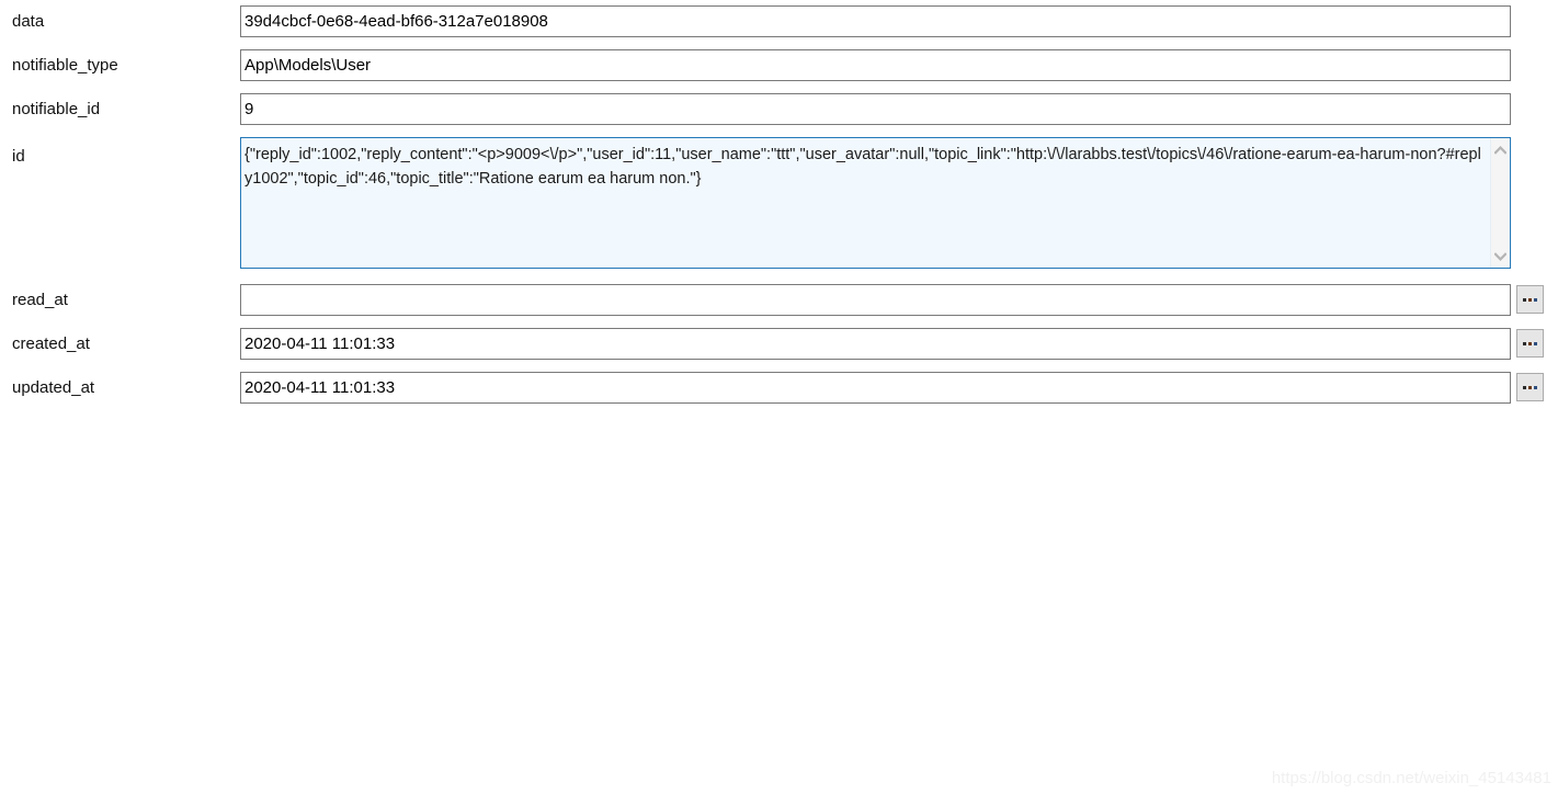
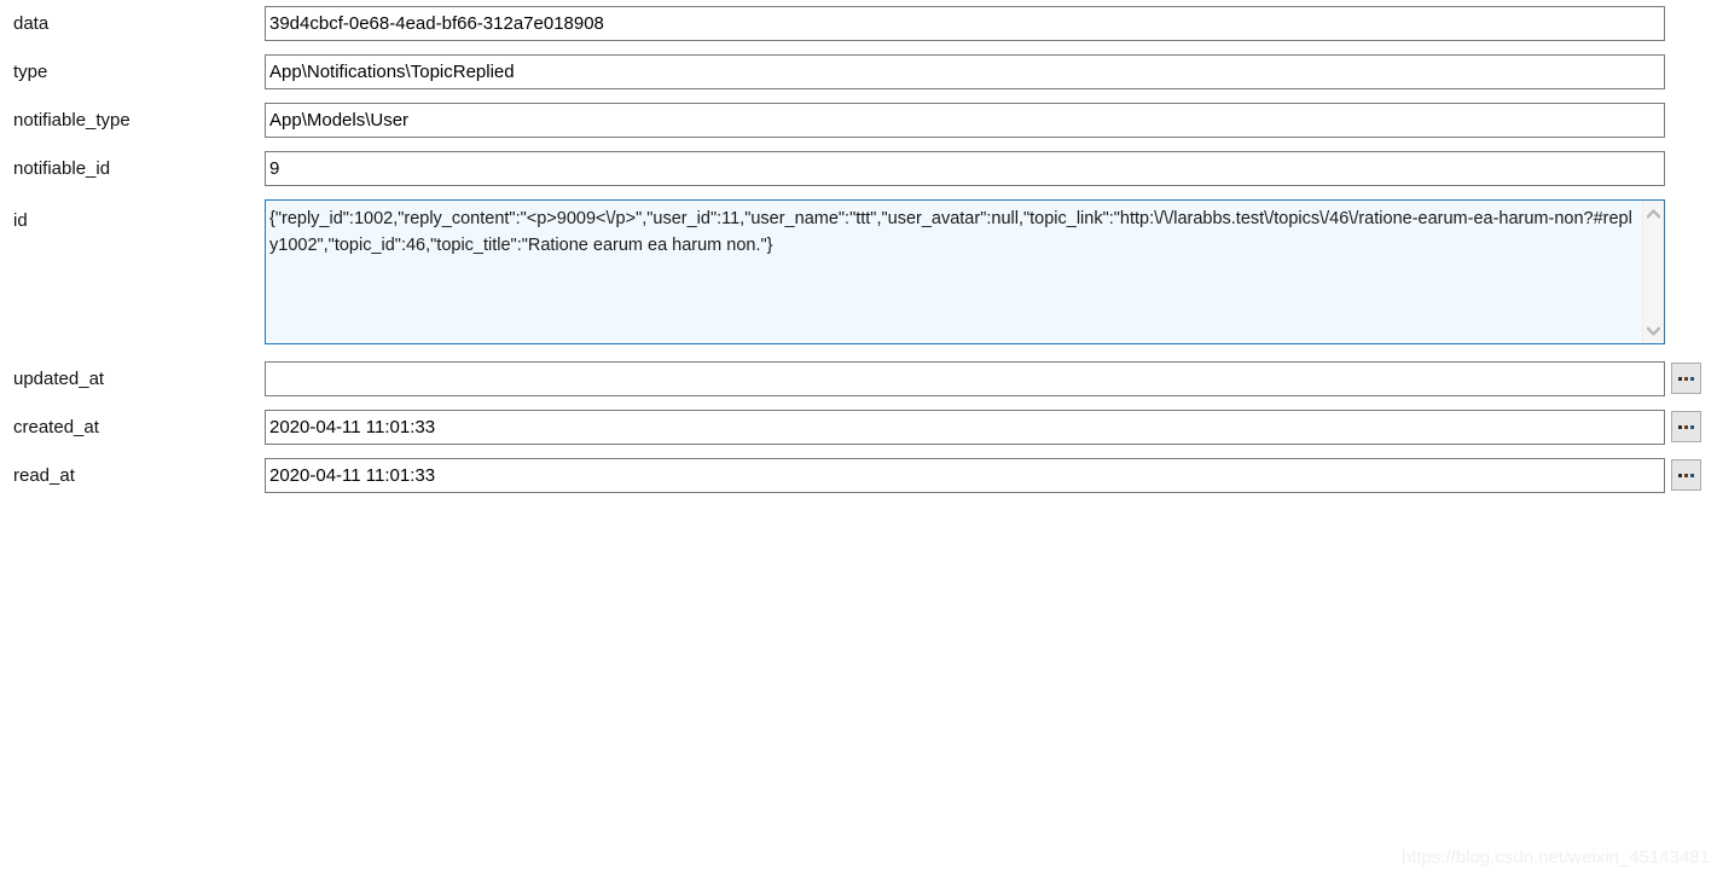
  data
  39d4cbcf-0e68-4ead-bf66-312a7e018908
+ type
+ App\Notifications\TopicReplied
  notifiable_type
  App\Models\User
  notifiable_id
  9
  id
  {"reply_id":1002,"reply_content":"<p>9009<\/p>","user_id":11,"user_name":"ttt","user_avatar":null,"topic_link":"http:\/\/larabbs.test\/topics\/46\/ratione-earum-ea-harum-non?#reply1002","topic_id":46,"topic_title":"Ratione earum ea harum non."}
- read_at
+ updated_at
  created_at
  2020-04-11 11:01:33
- updated_at
+ read_at
  2020-04-11 11:01:33
